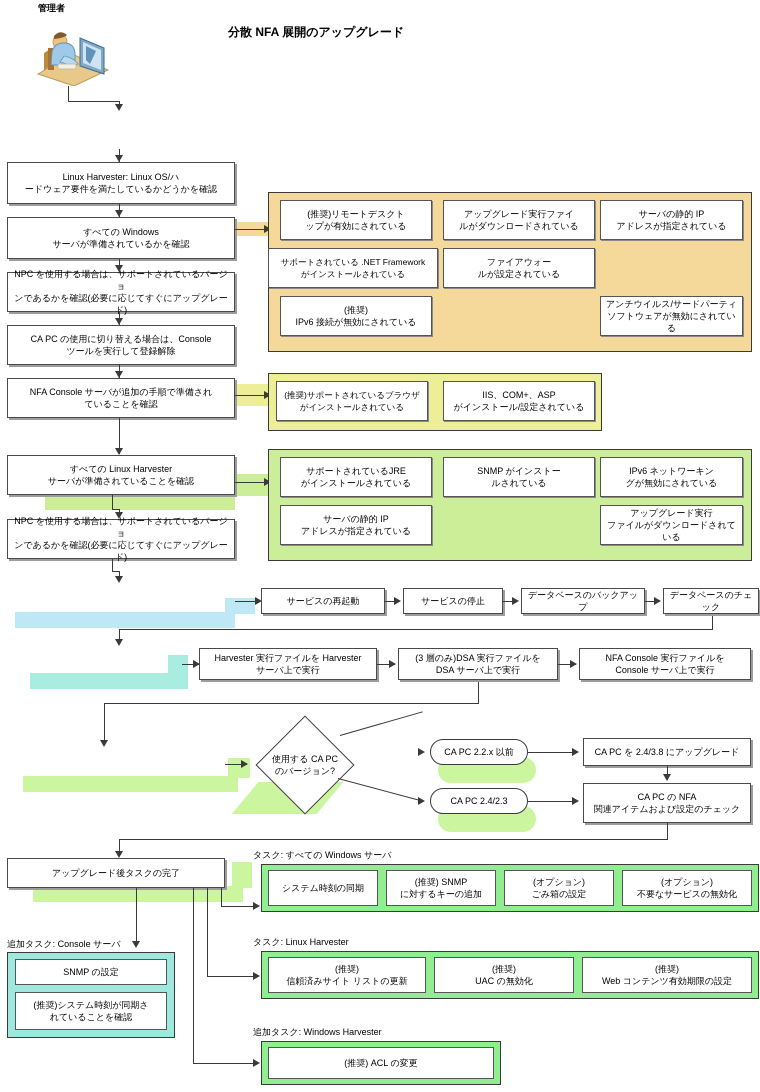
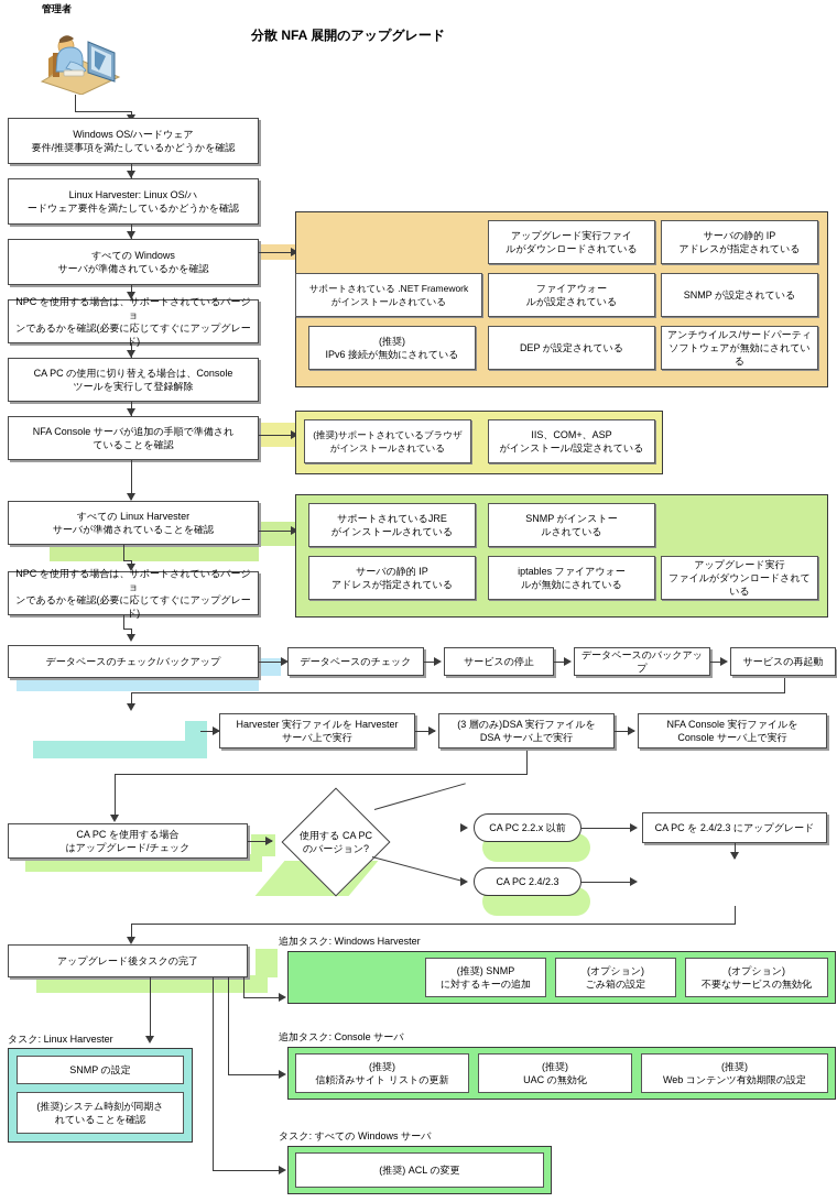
  分散 NFA 展開のアップグレード
  管理者
+ Windows OS/ハードウェア
+ 要件/推奨事項を満たしているかどうかを確認
  Linux Harvester: Linux OS/ハ
  ードウェア要件を満たしているかどうかを確認
  すべての Windows
  サーバが準備されているかを確認
  NPC を使用する場合は、サポートされているバージョ
  ンであるかを確認(必要に応じてすぐにアップグレード)
  CA PC の使用に切り替える場合は、Console
  ツールを実行して登録解除
  NFA Console サーバが追加の手順で準備され
  ていることを確認
  すべての Linux Harvester
  サーバが準備されていることを確認
  NPC を使用する場合は、サポートされているバージョ
  ンであるかを確認(必要に応じてすぐにアップグレード)
+ データベースのチェック/バックアップ
+ CA PC を使用する場合
+ はアップグレード/チェック
  使用する CA PC
  のバージョン?
  CA PC 2.2.x 以前
  CA PC 2.4/2.3
- CA PC を 2.4/3.8 にアップグレード
+ CA PC を 2.4/2.3 にアップグレード
- CA PC の NFA
- 関連アイテムおよび設定のチェック
  アップグレード後タスクの完了
- (推奨)リモートデスクト
- ップが有効にされている
  アップグレード実行ファイ
  ルがダウンロードされている
  サーバの静的 IP
  アドレスが指定されている
  サポートされている .NET Framework
  がインストールされている
  ファイアウォー
  ルが設定されている
+ SNMP が設定されている
  (推奨)
  IPv6 接続が無効にされている
+ DEP が設定されている
  アンチウイルス/サードパーティ
  ソフトウェアが無効にされている
  (推奨)サポートされているブラウザ
  がインストールされている
  IIS、COM+、ASP
  がインストール/設定されている
  サポートされているJRE
  がインストールされている
  SNMP がインストー
  ルされている
- IPv6 ネットワーキン
- グが無効にされている
  サーバの静的 IP
  アドレスが指定されている
+ iptables ファイアウォー
+ ルが無効にされている
  アップグレード実行
  ファイルがダウンロードされている
- サービスの再起動
+ データベースのチェック
  サービスの停止
  データベースのバックアップ
- データベースのチェック
+ サービスの再起動
  Harvester 実行ファイルを Harvester
  サーバ上で実行
  (3 層のみ)DSA 実行ファイルを
  DSA サーバ上で実行
  NFA Console 実行ファイルを
  Console サーバ上で実行
- タスク: すべての Windows サーバ
+ 追加タスク: Windows Harvester
- システム時刻の同期
  (推奨) SNMP
  に対するキーの追加
  (オプション)
  ごみ箱の設定
  (オプション)
  不要なサービスの無効化
- タスク: Linux Harvester
+ 追加タスク: Console サーバ
  (推奨)
  信頼済みサイト リストの更新
  (推奨)
  UAC の無効化
  (推奨)
  Web コンテンツ有効期限の設定
- 追加タスク: Windows Harvester
+ タスク: すべての Windows サーバ
  (推奨) ACL の変更
- 追加タスク: Console サーバ
+ タスク: Linux Harvester
  SNMP の設定
  (推奨)システム時刻が同期さ
  れていることを確認
